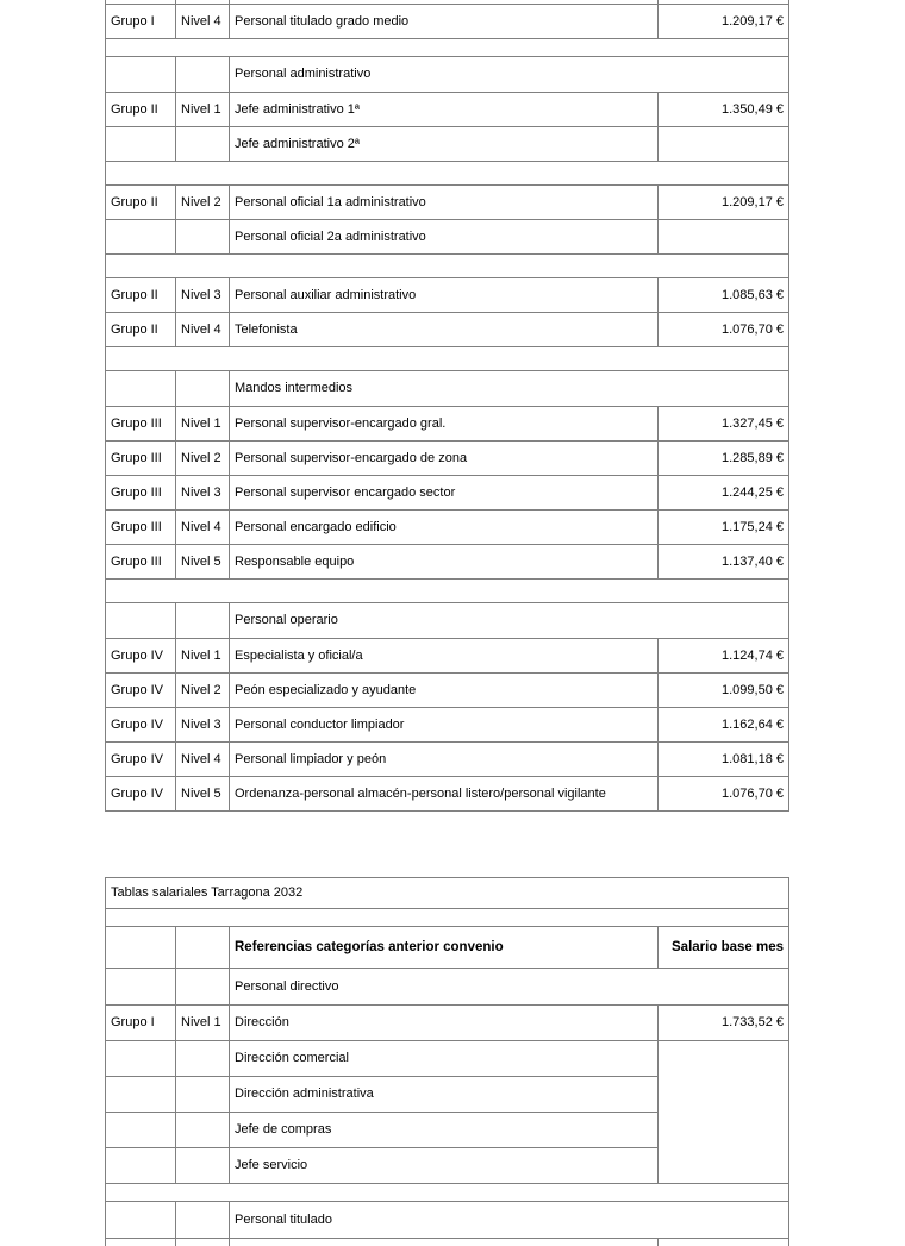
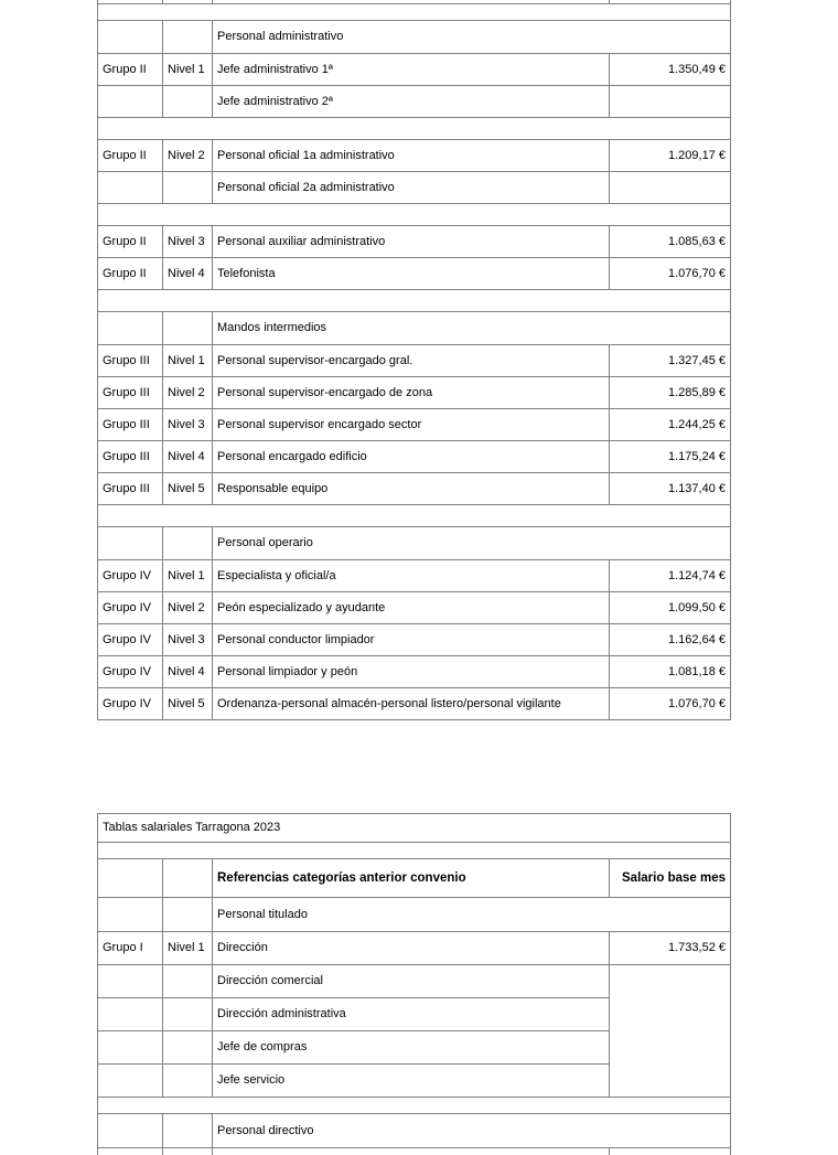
- Grupo I	Nivel 4	Personal titulado grado medio	1.209,17 €
  		Personal administrativo
  Grupo II	Nivel 1	Jefe administrativo 1ª	1.350,49 €
  		Jefe administrativo 2ª
  Grupo II	Nivel 2	Personal oficial 1a administrativo	1.209,17 €
  		Personal oficial 2a administrativo
  Grupo II	Nivel 3	Personal auxiliar administrativo	1.085,63 €
  Grupo II	Nivel 4	Telefonista	1.076,70 €
  		Mandos intermedios
  Grupo III	Nivel 1	Personal supervisor-encargado gral.	1.327,45 €
  Grupo III	Nivel 2	Personal supervisor-encargado de zona	1.285,89 €
  Grupo III	Nivel 3	Personal supervisor encargado sector	1.244,25 €
  Grupo III	Nivel 4	Personal encargado edificio	1.175,24 €
  Grupo III	Nivel 5	Responsable equipo	1.137,40 €
  		Personal operario
  Grupo IV	Nivel 1	Especialista y oficial/a	1.124,74 €
  Grupo IV	Nivel 2	Peón especializado y ayudante	1.099,50 €
  Grupo IV	Nivel 3	Personal conductor limpiador	1.162,64 €
  Grupo IV	Nivel 4	Personal limpiador y peón	1.081,18 €
  Grupo IV	Nivel 5	Ordenanza-personal almacén-personal listero/personal vigilante	1.076,70 €
- Tablas salariales Tarragona 2032
+ Tablas salariales Tarragona 2023
  		Referencias categorías anterior convenio	Salario base mes
- 		Personal directivo
+ 		Personal titulado
  Grupo I	Nivel 1	Dirección	1.733,52 €
  		Dirección comercial
  		Dirección administrativa
  		Jefe de compras
  		Jefe servicio
- 		Personal titulado
+ 		Personal directivo
